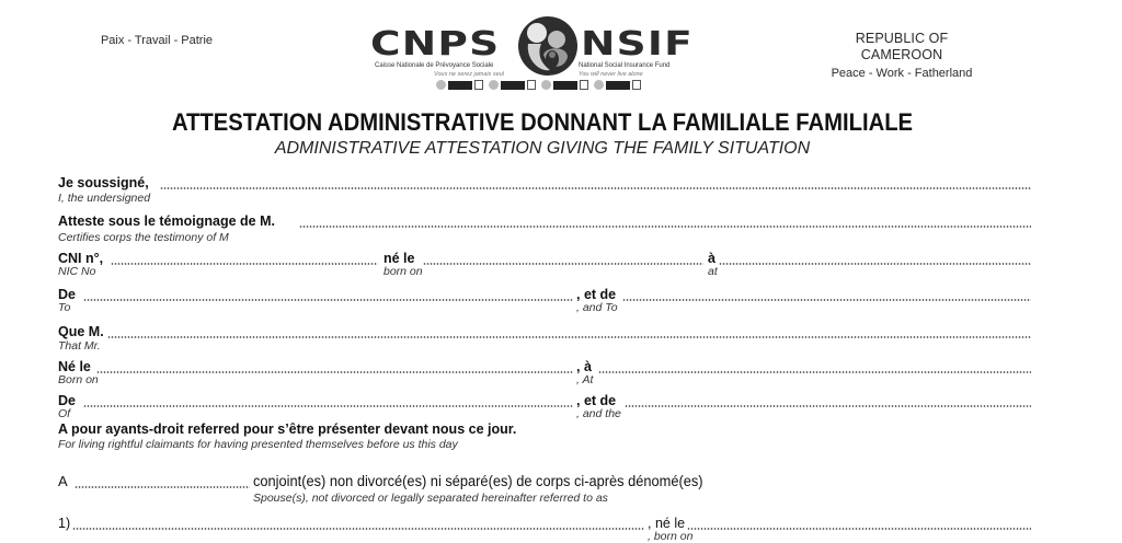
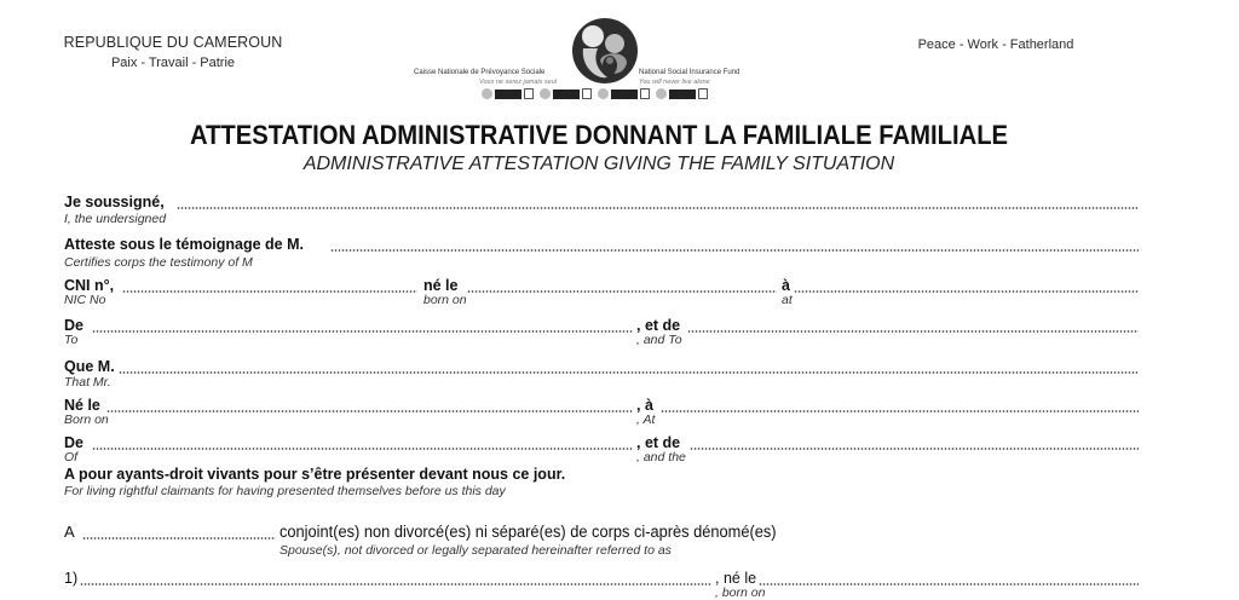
+ REPUBLIQUE DU CAMEROUN
  Paix - Travail - Patrie
- CNPS
- NSIF
- REPUBLIC OF CAMEROON
  Peace - Work - Fatherland
  ATTESTATION ADMINISTRATIVE DONNANT LA FAMILIALE FAMILIALE
  ADMINISTRATIVE ATTESTATION GIVING THE FAMILY SITUATION
  Je soussigné,
  I, the undersigned
  Atteste sous le témoignage de M.
  Certifies corps the testimony of M
  CNI n°,
  NIC No
  né le
  born on
  à
  at
  De
  To
  , et de
  , and To
  Que M.
  That Mr.
  Né le
  Born on
  , à
  , At
  De
  Of
  , et de
  , and the
- A pour ayants-droit referred pour s’être présenter devant nous ce jour.
+ A pour ayants-droit vivants pour s’être présenter devant nous ce jour.
  For living rightful claimants for having presented themselves before us this day
  A
  conjoint(es) non divorcé(es) ni séparé(es) de corps ci-après dénomé(es)
  Spouse(s), not divorced or legally separated hereinafter referred to as
  1)
  , né le
  , born on
